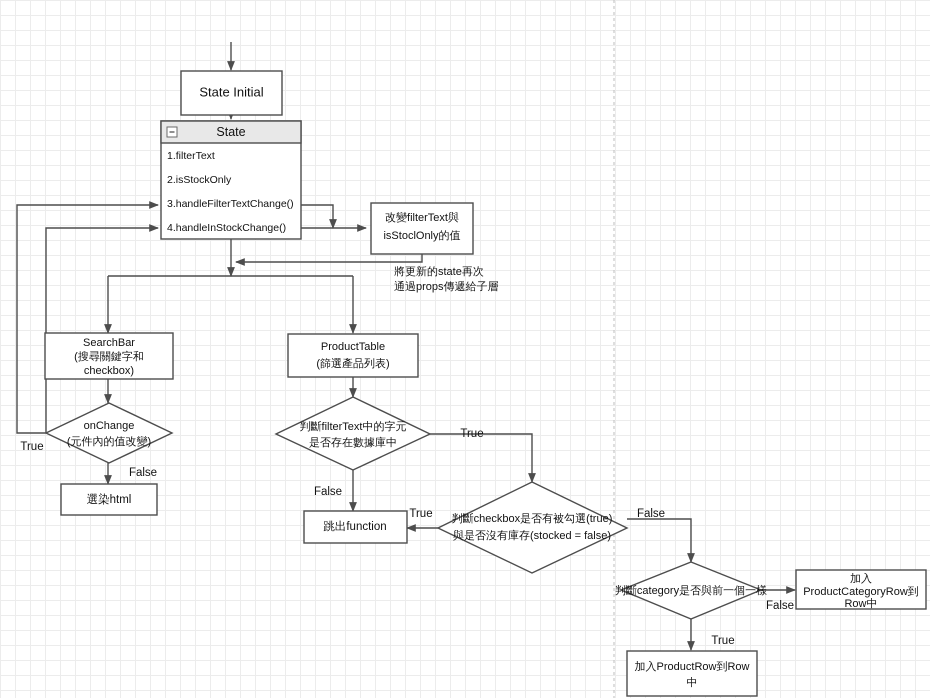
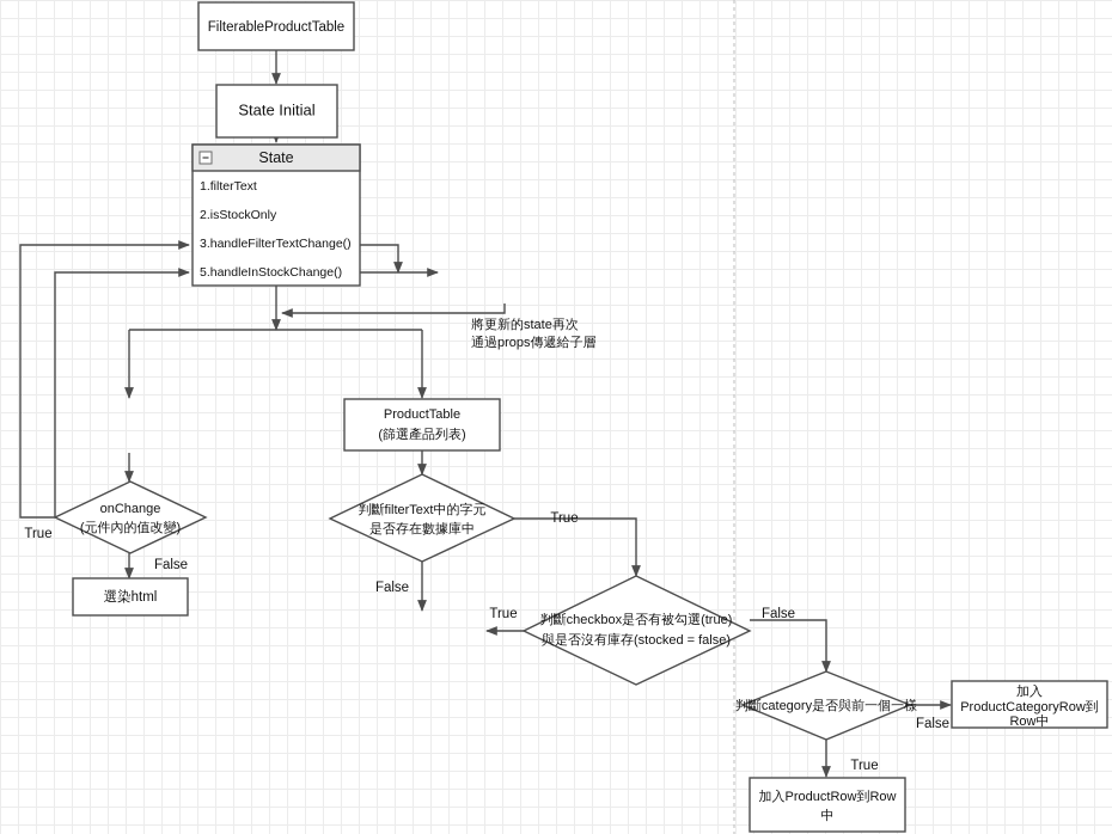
+ FilterableProductTable
  State Initial
  State
  1.filterText
  2.isStockOnly
  3.handleFilterTextChange()
- 4.handleInStockChange()
+ 5.handleInStockChange()
- 改變filterText與
- isStoclOnly的值
- SearchBar
- (搜尋關鍵字和
- checkbox)
  ProductTable
  (篩選產品列表)
  onChange
  (元件內的值改變)
  選染html
  判斷filterText中的字元
  是否存在數據庫中
- 跳出function
  判斷checkbox是否有被勾選(true)
  與是否沒有庫存(stocked = false)
  判斷category是否與前一個一樣
  加入
  ProductCategoryRow到
  Row中
  加入ProductRow到Row
  中
  True
  False
  True
  False
  True
  False
  True
  False
  將更新的state再次
  通過props傳遞給子層
